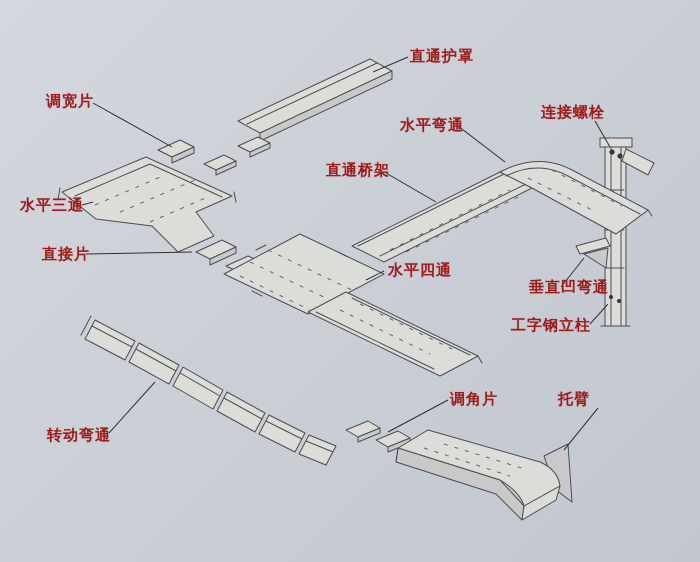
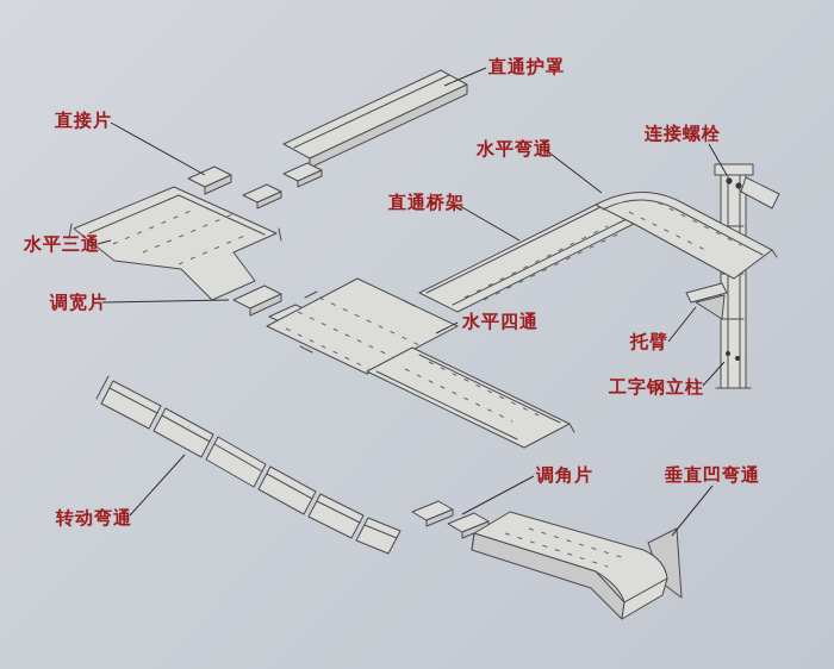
  直通护罩
- 调宽片
+ 直接片
  水平弯通
  连接螺栓
  直通桥架
  水平三通
- 直接片
+ 调宽片
  水平四通
- 垂直凹弯通
+ 托臂
  工字钢立柱
  调角片
- 托臂
+ 垂直凹弯通
  转动弯通
